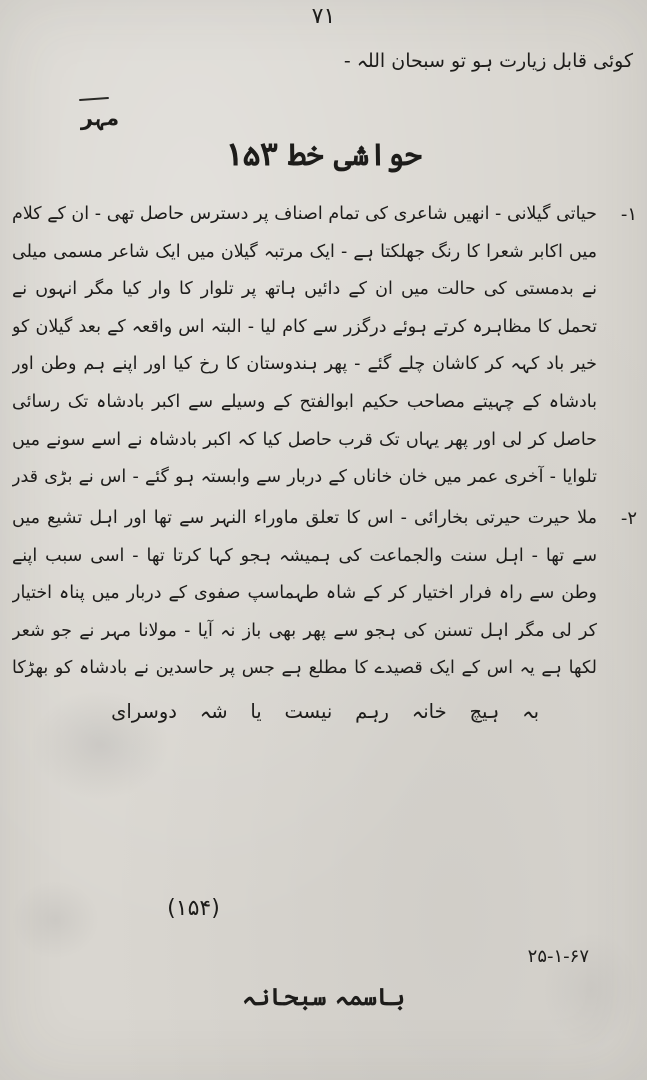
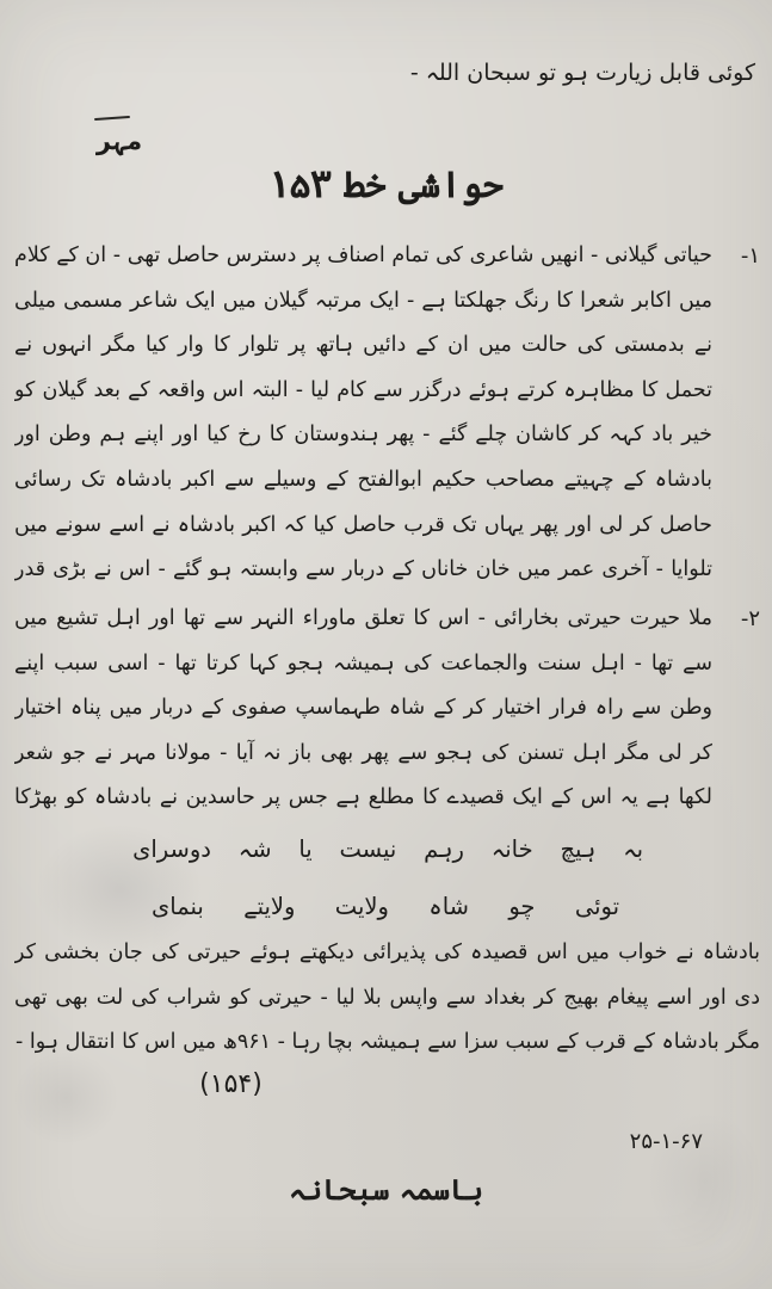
- ۷۱
  کوئی قابل زیارت ہو تو سبحان اللہ -
  مہر
  حواشی خط ۱۵۳
  ۱-
  حیاتی گیلانی - انھیں شاعری کی تمام اصناف پر دسترس حاصل تھی - ان کے کلام میں اکابر شعرا کا رنگ جھلکتا ہے - ایک مرتبہ گیلان میں ایک شاعر مسمی میلی نے بدمستی کی حالت میں ان کے دائیں ہاتھ پر تلوار کا وار کیا مگر انہوں نے تحمل کا مظاہرہ کرتے ہوئے درگزر سے کام لیا - البتہ اس واقعہ کے بعد گیلان کو خیر باد کہہ کر کاشان چلے گئے - پھر ہندوستان کا رخ کیا اور اپنے ہم وطن اور بادشاہ کے چہیتے مصاحب حکیم ابوالفتح کے وسیلے سے اکبر بادشاہ تک رسائی حاصل کر لی اور پھر یہاں تک قرب حاصل کیا کہ اکبر بادشاہ نے اسے سونے میں تلوایا - آخری عمر میں خان خاناں کے دربار سے وابستہ ہو گئے - اس نے بڑی قدر
  ۲-
  بہ
  ہیچ
  خانہ
  رہم
  نیست
  یا
  شہ
  دوسرای
+ توئی
+ چو
+ شاہ
+ ولایت
+ ولایتے
+ بنمای
+ بادشاہ نے خواب میں اس قصیدہ کی پذیرائی دیکھتے ہوئے حیرتی کی جان بخشی کر دی اور اسے پیغام بھیج کر بغداد سے واپس بلا لیا - حیرتی کو شراب کی لت بھی تھی مگر بادشاہ کے قرب کے سبب سزا سے ہمیشہ بچا رہا - ۹۶۱ھ میں اس کا انتقال ہوا -
  (۱۵۴)
  ۲۵-۱-۶۷
  باسمہ سبحانہ
